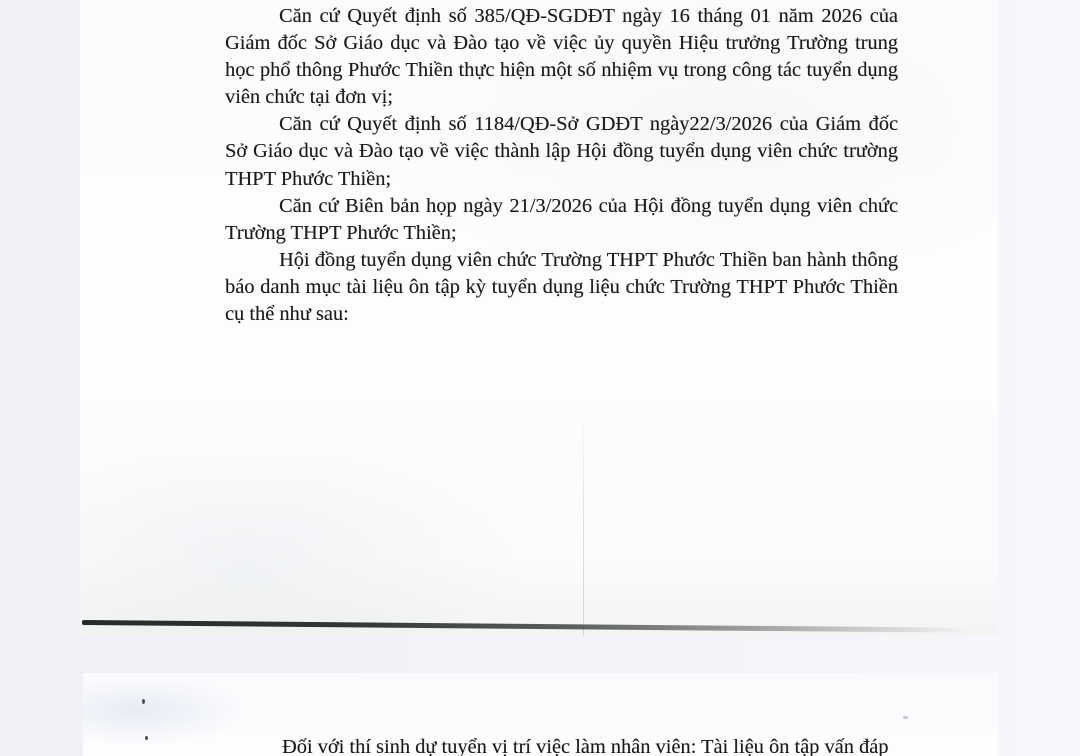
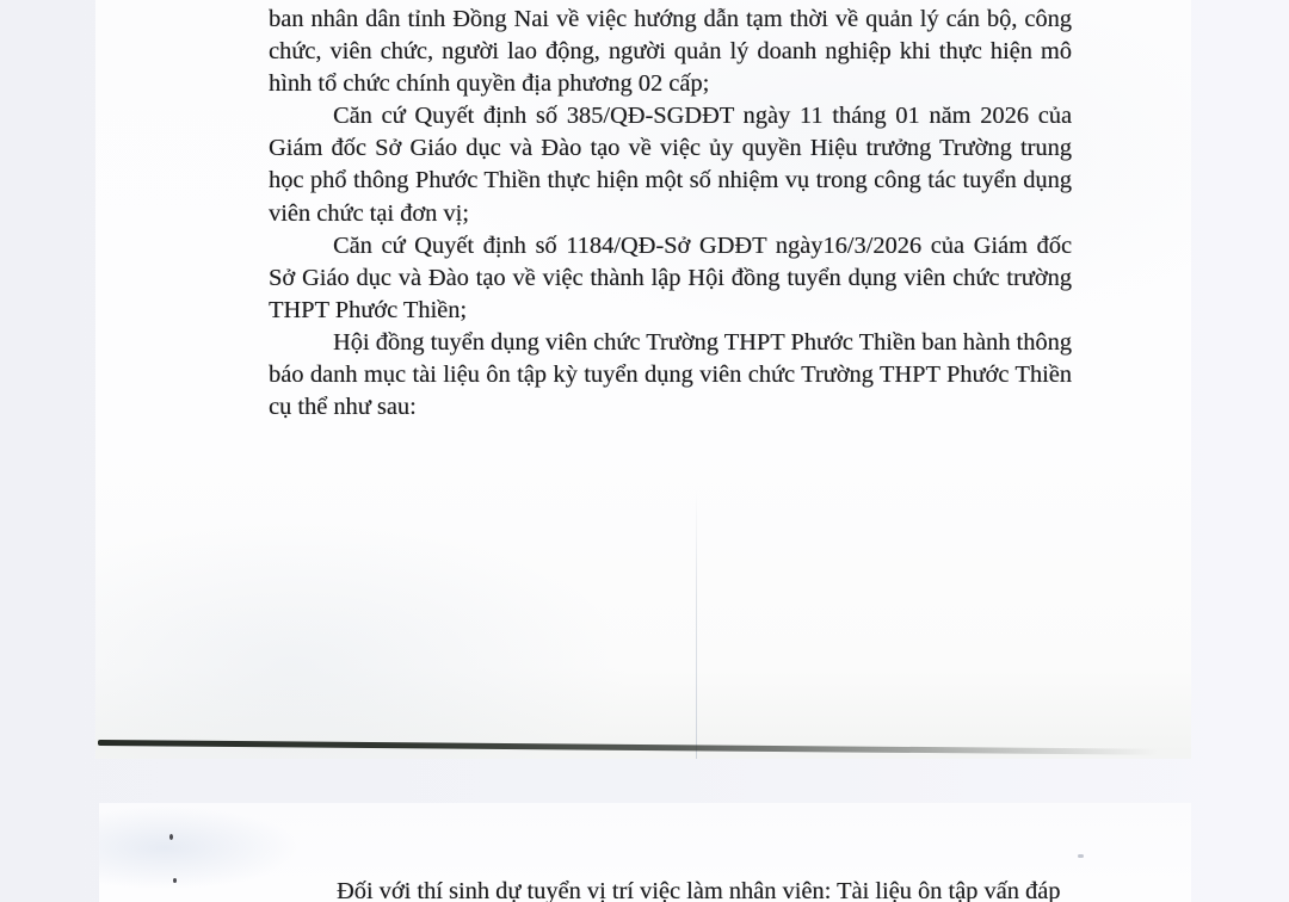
+ ban nhân dân tỉnh Đồng Nai về việc hướng dẫn tạm thời về quản lý cán bộ, công chức, viên chức, người lao động, người quản lý doanh nghiệp khi thực hiện mô hình tổ chức chính quyền địa phương 02 cấp;
- Căn cứ Quyết định số 385/QĐ-SGDĐT ngày 16 tháng 01 năm 2026 của Giám đốc Sở Giáo dục và Đào tạo về việc ủy quyền Hiệu trưởng Trường trung học phổ thông Phước Thiền thực hiện một số nhiệm vụ trong công tác tuyển dụng viên chức tại đơn vị;
+ Căn cứ Quyết định số 385/QĐ-SGDĐT ngày 11 tháng 01 năm 2026 của Giám đốc Sở Giáo dục và Đào tạo về việc ủy quyền Hiệu trưởng Trường trung học phổ thông Phước Thiền thực hiện một số nhiệm vụ trong công tác tuyển dụng viên chức tại đơn vị;
- Căn cứ Quyết định số 1184/QĐ-Sở GDĐT ngày22/3/2026 của Giám đốc Sở Giáo dục và Đào tạo về việc thành lập Hội đồng tuyển dụng viên chức trường THPT Phước Thiền;
+ Căn cứ Quyết định số 1184/QĐ-Sở GDĐT ngày16/3/2026 của Giám đốc Sở Giáo dục và Đào tạo về việc thành lập Hội đồng tuyển dụng viên chức trường THPT Phước Thiền;
- Căn cứ Biên bản họp ngày 21/3/2026 của Hội đồng tuyển dụng viên chức Trường THPT Phước Thiền;
- Hội đồng tuyển dụng viên chức Trường THPT Phước Thiền ban hành thông báo danh mục tài liệu ôn tập kỳ tuyển dụng liệu chức Trường THPT Phước Thiền cụ thể như sau:
+ Hội đồng tuyển dụng viên chức Trường THPT Phước Thiền ban hành thông báo danh mục tài liệu ôn tập kỳ tuyển dụng viên chức Trường THPT Phước Thiền cụ thể như sau:
  Đối với thí sinh dự tuyển vị trí việc làm nhân viên: Tài liệu ôn tập vấn đáp
